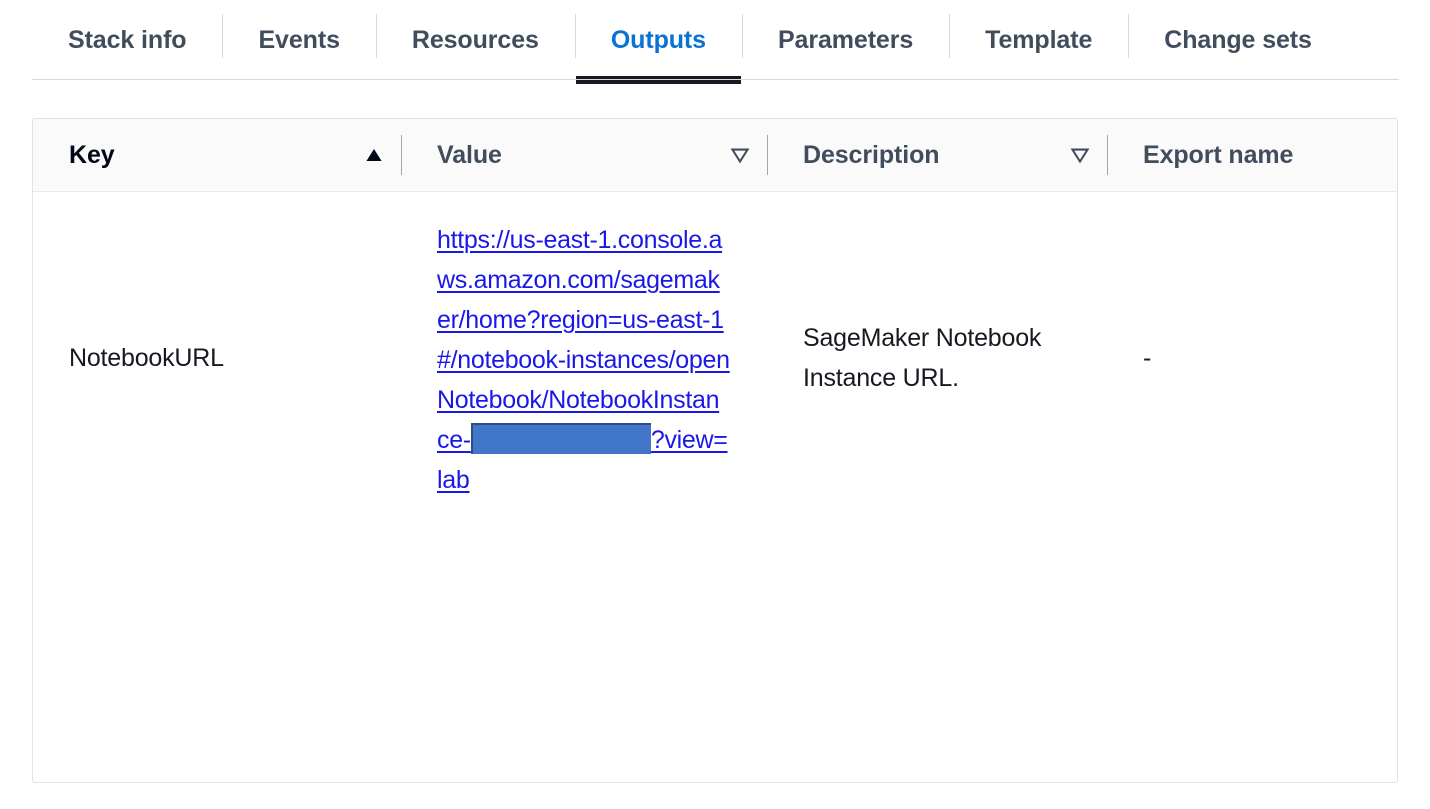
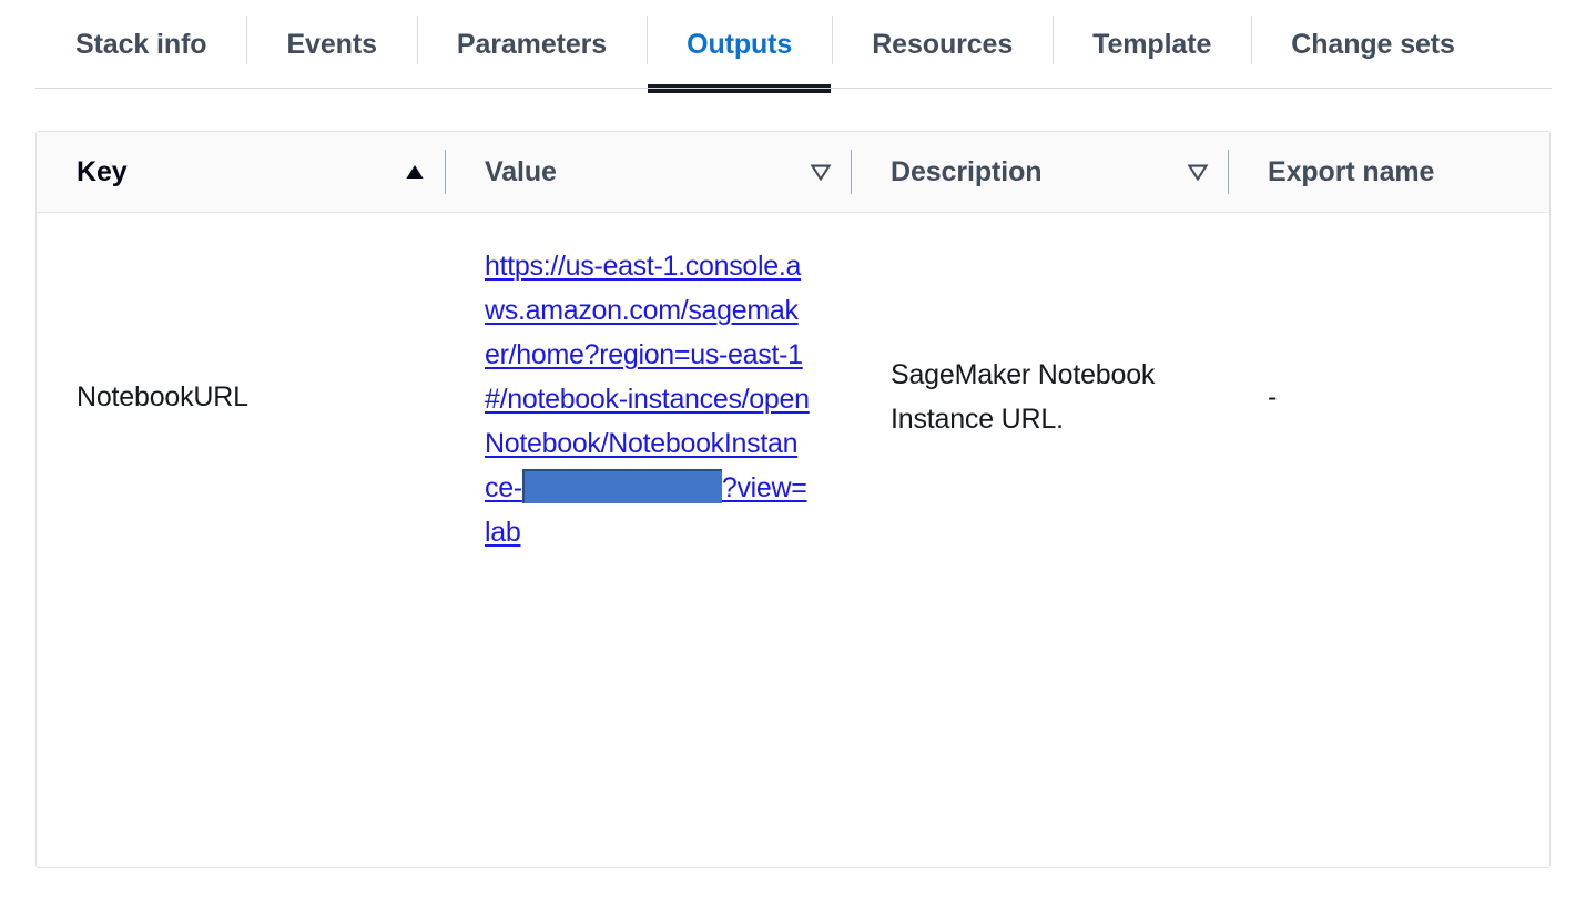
  Stack info
  Events
- Resources
+ Parameters
  Outputs
- Parameters
+ Resources
  Template
  Change sets
  Key	Value	Description	Export name
  NotebookURL	https://us-east-1.console.aws.amazon.com/sagemaker/home?region=us-east-1#/notebook-instances/openNotebook/NotebookInstance- ?view=lab	SageMaker Notebook Instance URL.	-
